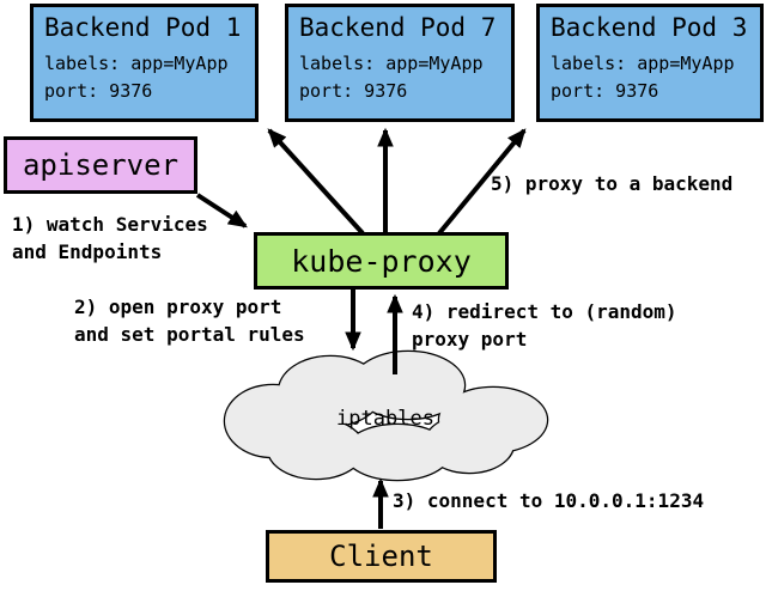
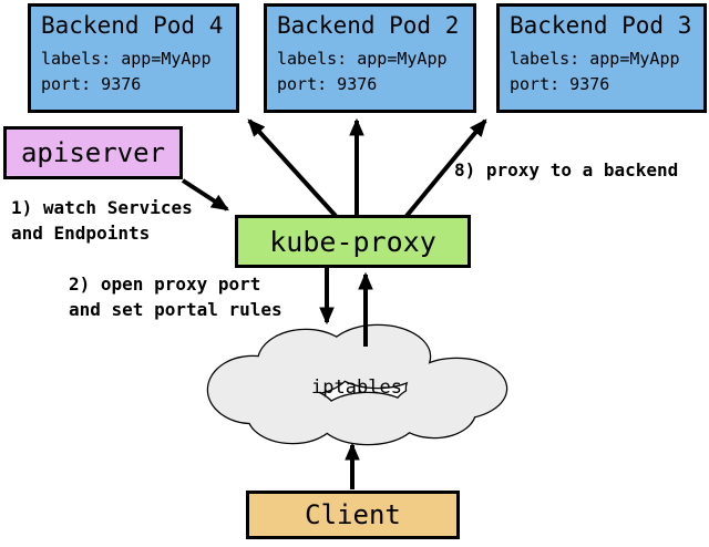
- Backend Pod 1
+ Backend Pod 4
  labels: app=MyApp
  port: 9376
- Backend Pod 7
+ Backend Pod 2
  labels: app=MyApp
  port: 9376
  Backend Pod 3
  labels: app=MyApp
  port: 9376
  apiserver
  kube-proxy
  Client
  iptables
  1) watch Services
  and Endpoints
  2) open proxy port
  and set portal rules
- 3) connect to 10.0.0.1:1234
- 4) redirect to (random)
- proxy port
- 5) proxy to a backend
+ 8) proxy to a backend
